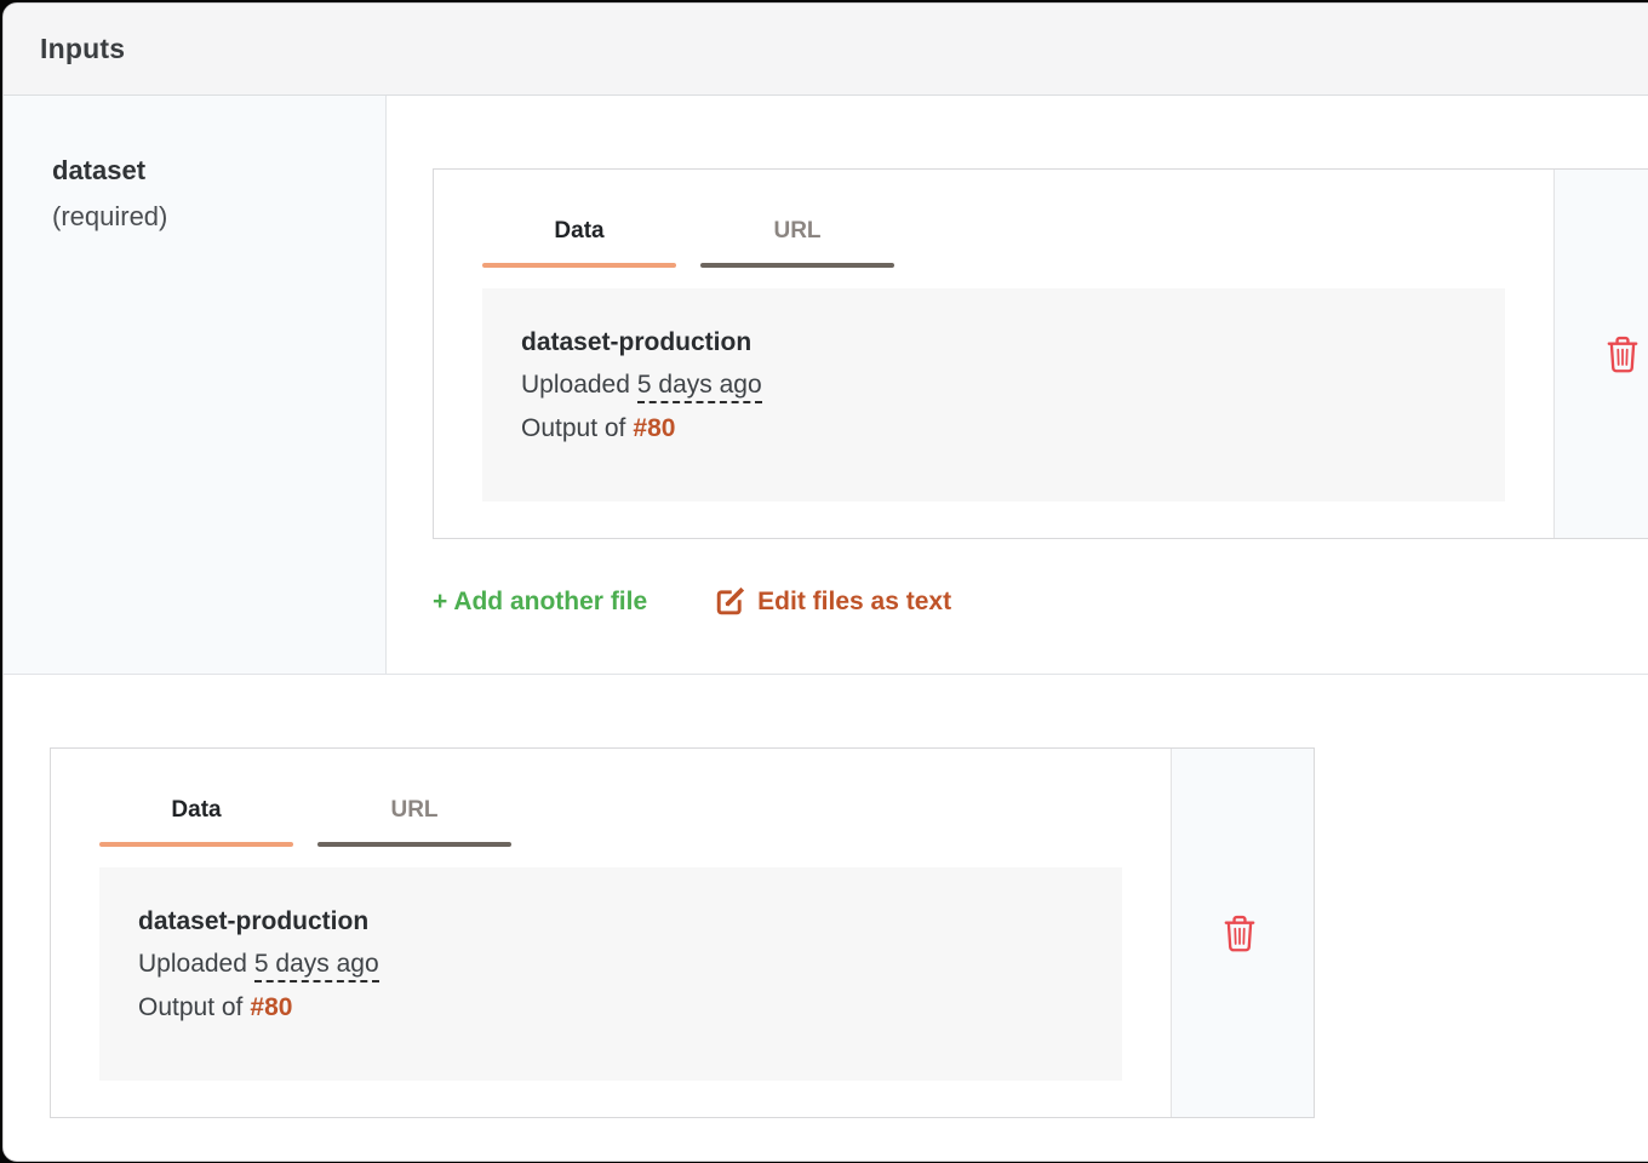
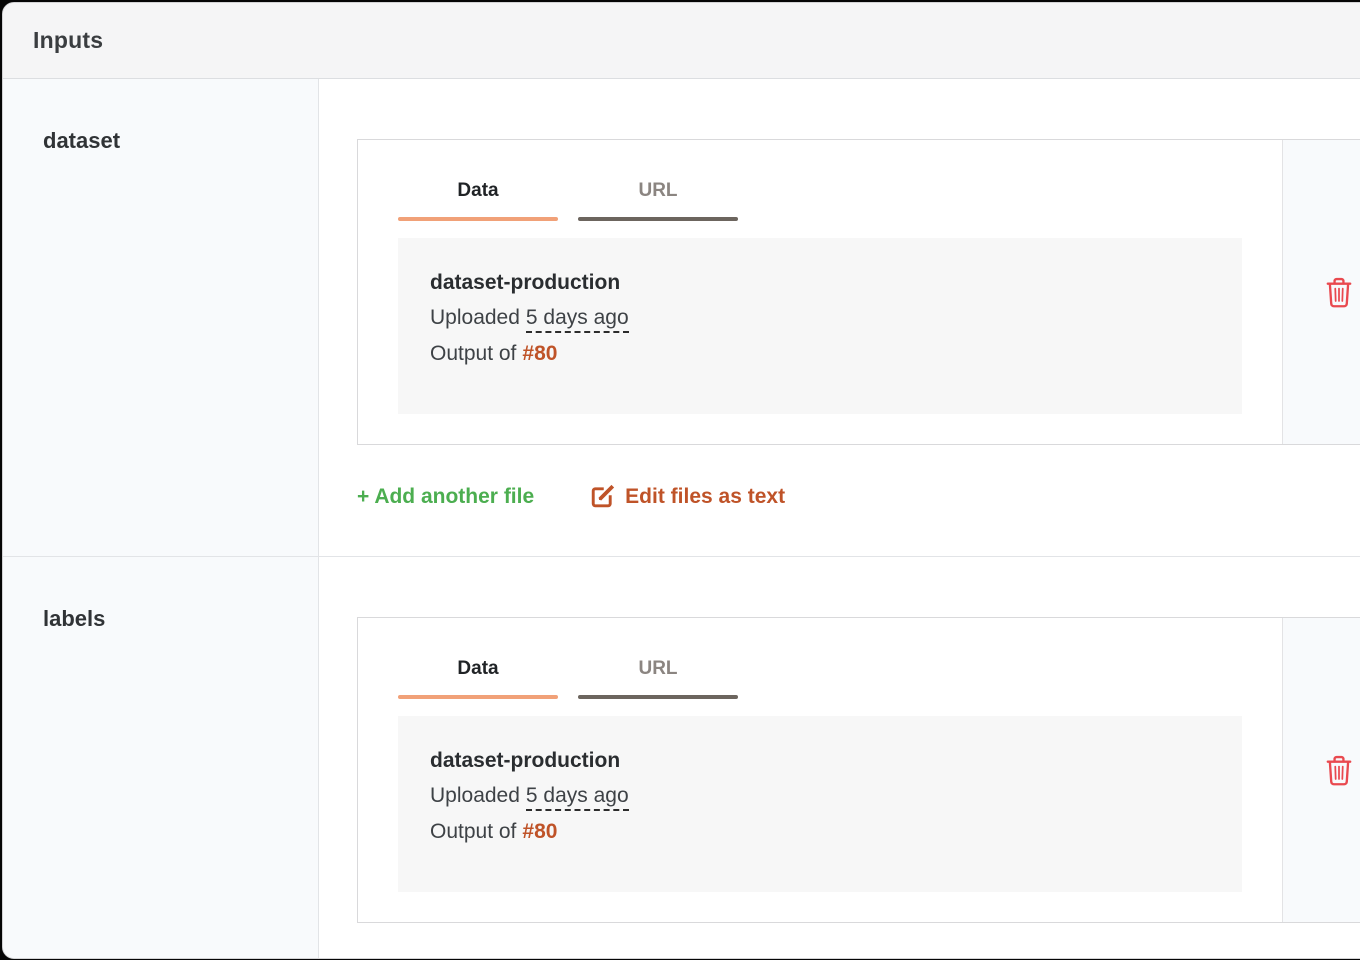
  Inputs
  dataset
- (required)
  Data
  URL
  dataset-production
  Uploaded 5 days ago
  Output of #80
  + Add another file
  Edit files as text
+ labels
  Data
  URL
  dataset-production
  Uploaded 5 days ago
  Output of #80
